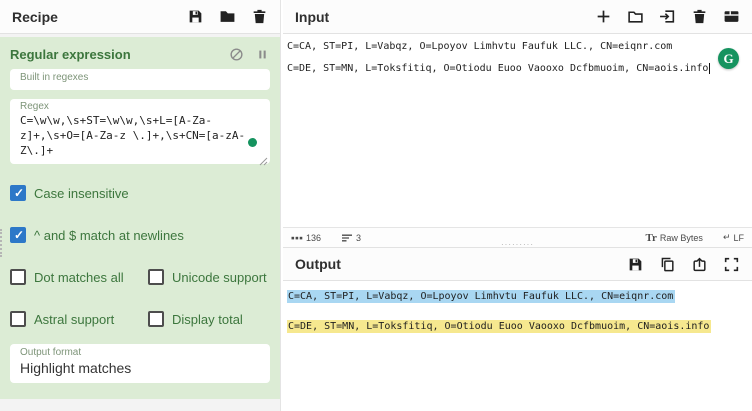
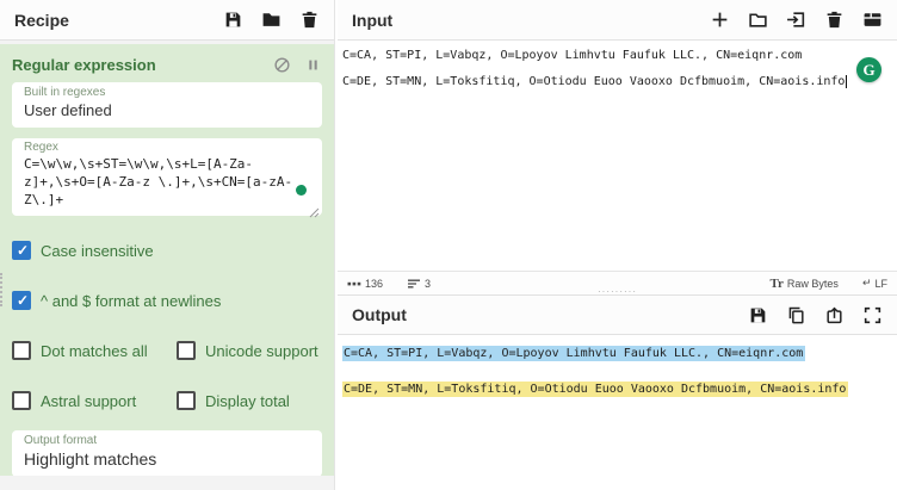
  Recipe
  Regular expression
  Built in regexes
+ User defined
  Regex
  C=\w\w,\s+ST=\w\w,\s+L=[A-Za-z]+,\s+O=[A-Za-z \.]+,\s+CN=[a-zA-Z\.]+
  Case insensitive
- ^ and $ match at newlines
+ ^ and $ format at newlines
  Dot matches all
  Unicode support
  Astral support
  Display total
  Output format
  Highlight matches
  Input
  C=CA, ST=PI, L=Vabqz, O=Lpoyov Limhvtu Faufuk LLC., CN=eiqnr.com
  C=DE, ST=MN, L=Toksfitiq, O=Otiodu Euoo Vaooxo Dcfbmuoim, CN=aois.info
  G
  136
  3
  Tr
  Raw Bytes
  ↵
  LF
  Output
  C=CA, ST=PI, L=Vabqz, O=Lpoyov Limhvtu Faufuk LLC., CN=eiqnr.com
  C=DE, ST=MN, L=Toksfitiq, O=Otiodu Euoo Vaooxo Dcfbmuoim, CN=aois.info
  ·········
